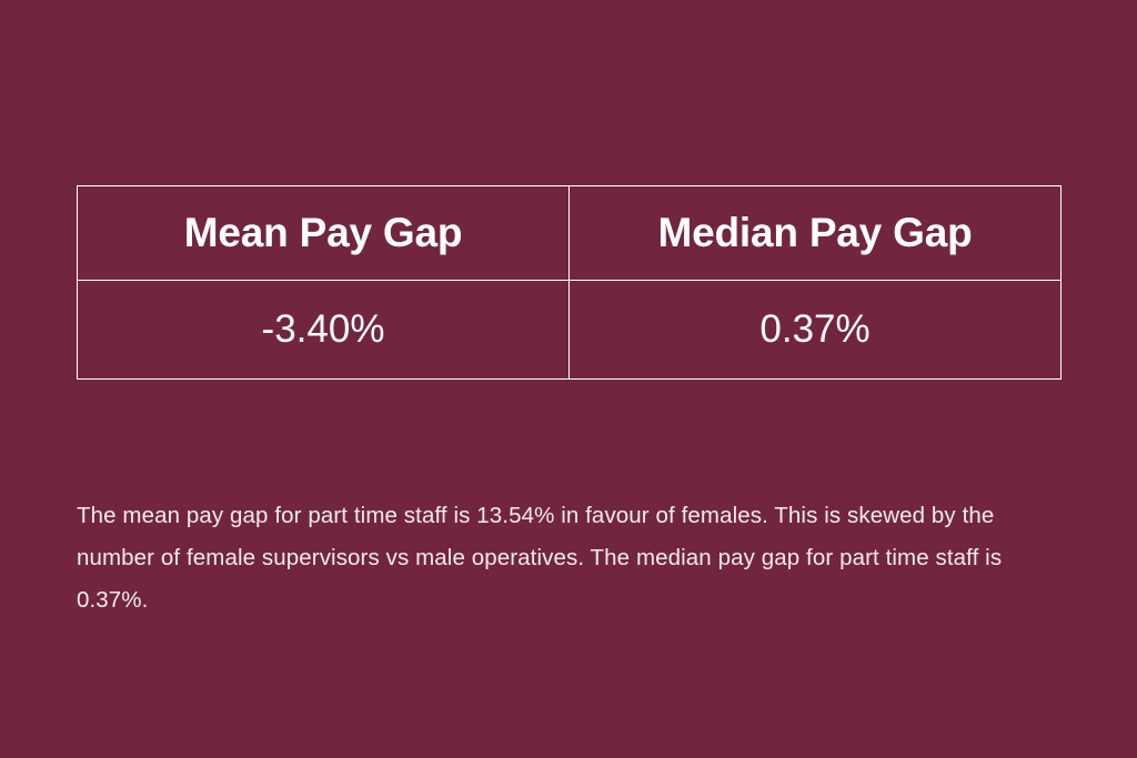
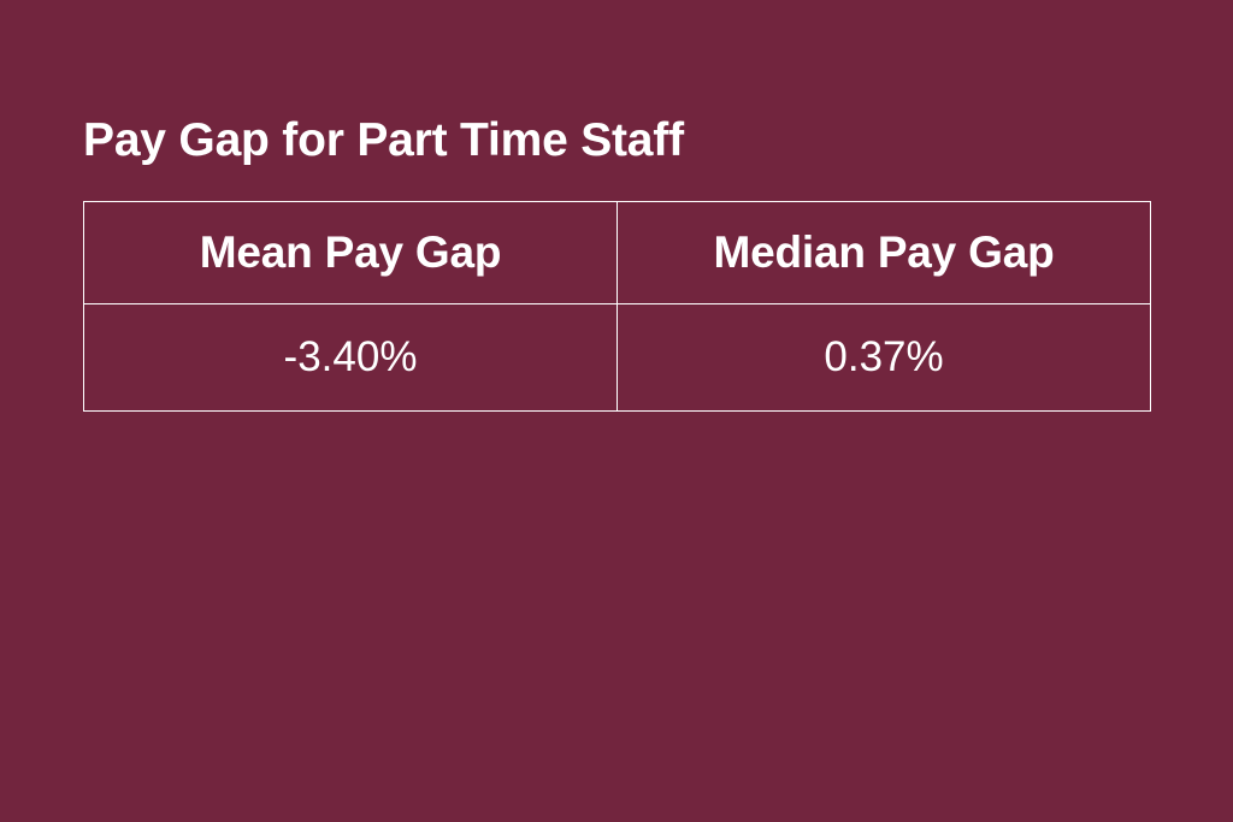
+ Pay Gap for Part Time Staff
  Mean Pay Gap	Median Pay Gap
  -3.40%	0.37%
- The mean pay gap for part time staff is 13.54% in favour of females. This is skewed by the number of female supervisors vs male operatives. The median pay gap for part time staff is 0.37%.
